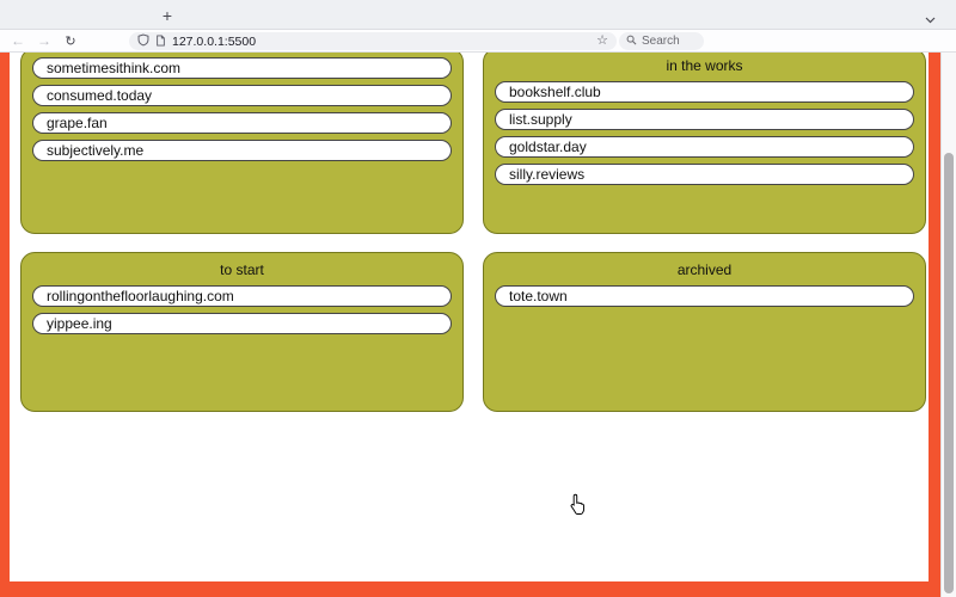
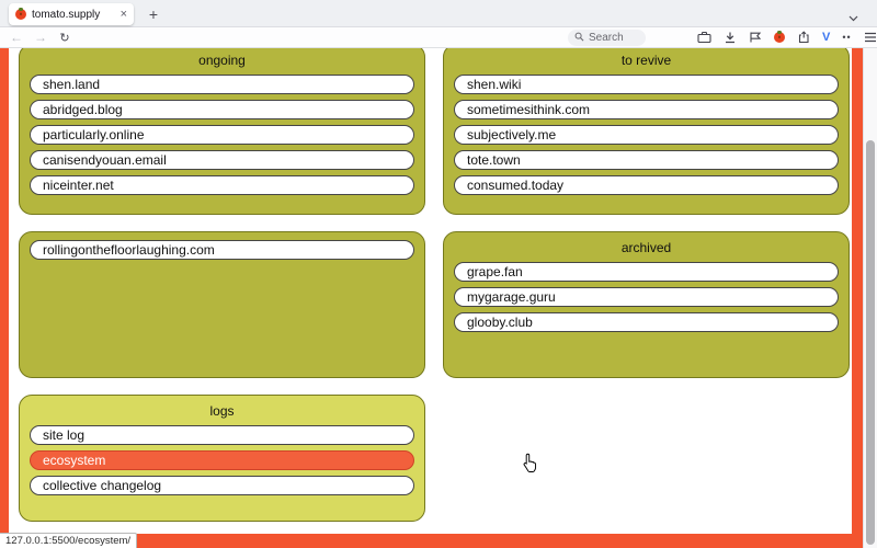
+ tomato.supply
+ ×
  +
  ←
  →
  ↻
- 127.0.0.1:5500
- ☆
  Search
+ V
+ ••
+ ongoing
+ shen.land
+ abridged.blog
+ particularly.online
+ canisendyouan.email
+ niceinter.net
+ to revive
+ shen.wiki
  sometimesithink.com
- consumed.today
+ subjectively.me
- grape.fan
+ tote.town
- subjectively.me
+ consumed.today
- in the works
- bookshelf.club
- list.supply
- goldstar.day
- silly.reviews
- to start
  rollingonthefloorlaughing.com
- yippee.ing
  archived
- tote.town
+ grape.fan
+ mygarage.guru
+ glooby.club
+ logs
+ site log
+ ecosystem
+ collective changelog
+ 127.0.0.1:5500/ecosystem/
